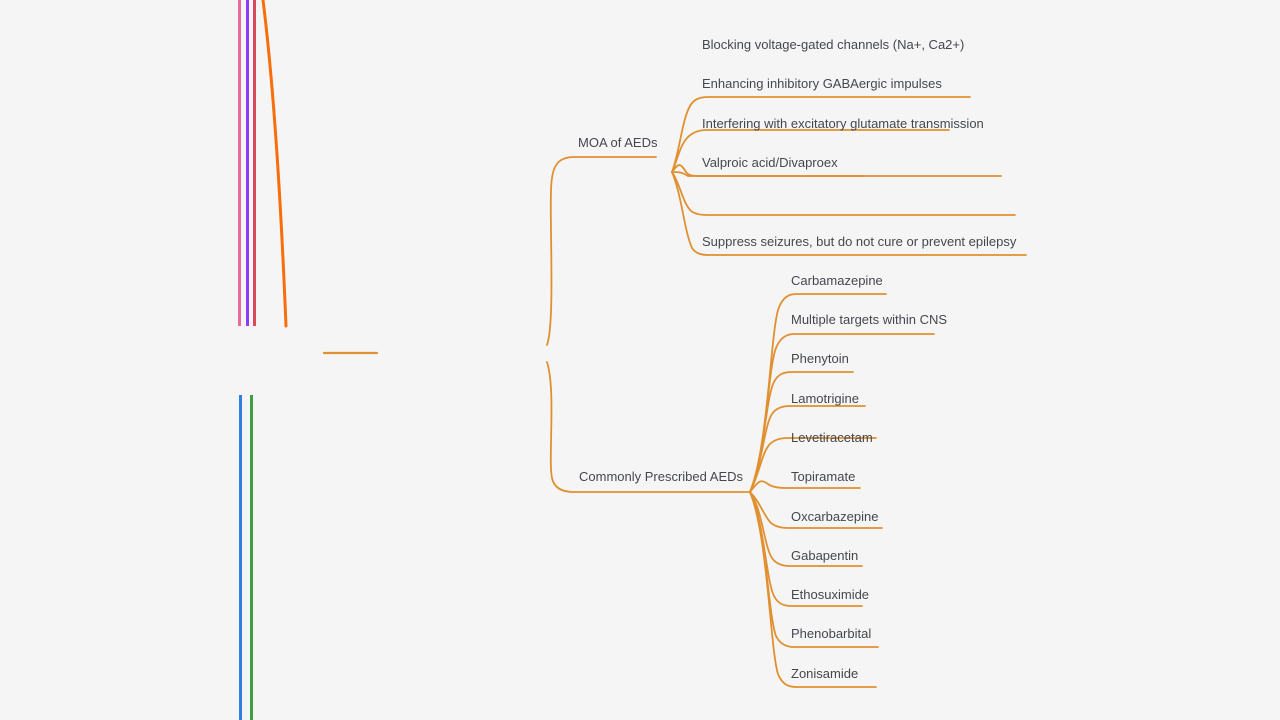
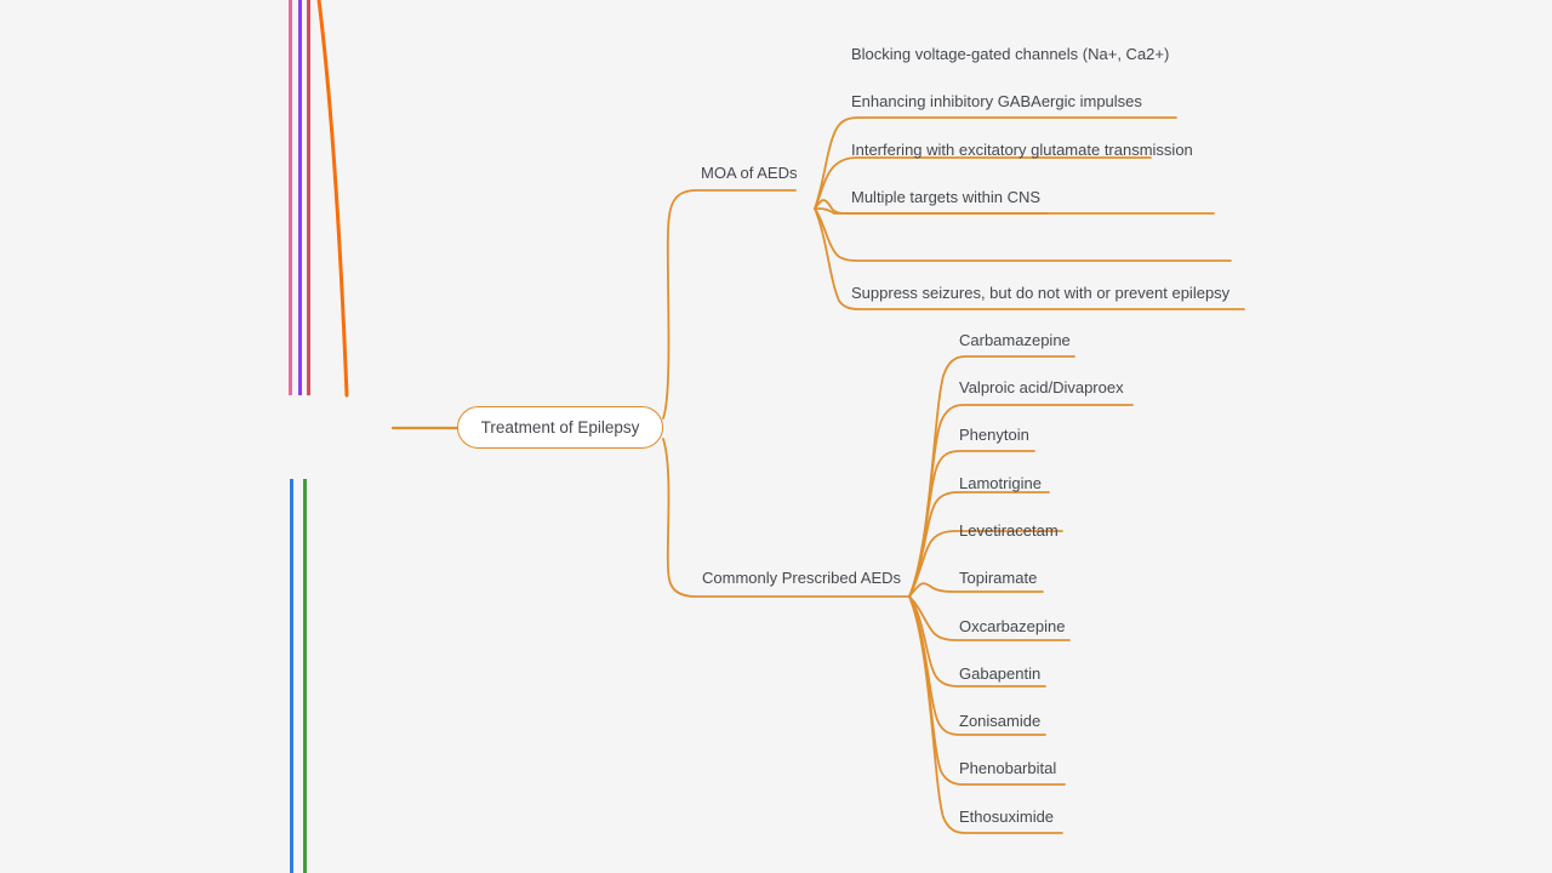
+ Treatment of Epilepsy
  MOA of AEDs
  Commonly Prescribed AEDs
  Blocking voltage-gated channels (Na+, Ca2+)
  Enhancing inhibitory GABAergic impulses
  Interfering with excitatory glutamate transmission
- Valproic acid/Divaproex
+ Multiple targets within CNS
- Suppress seizures, but do not cure or prevent epilepsy
+ Suppress seizures, but do not with or prevent epilepsy
  Carbamazepine
- Multiple targets within CNS
+ Valproic acid/Divaproex
  Phenytoin
  Lamotrigine
  Levetiracetam
  Topiramate
  Oxcarbazepine
  Gabapentin
- Ethosuximide
+ Zonisamide
  Phenobarbital
- Zonisamide
+ Ethosuximide
